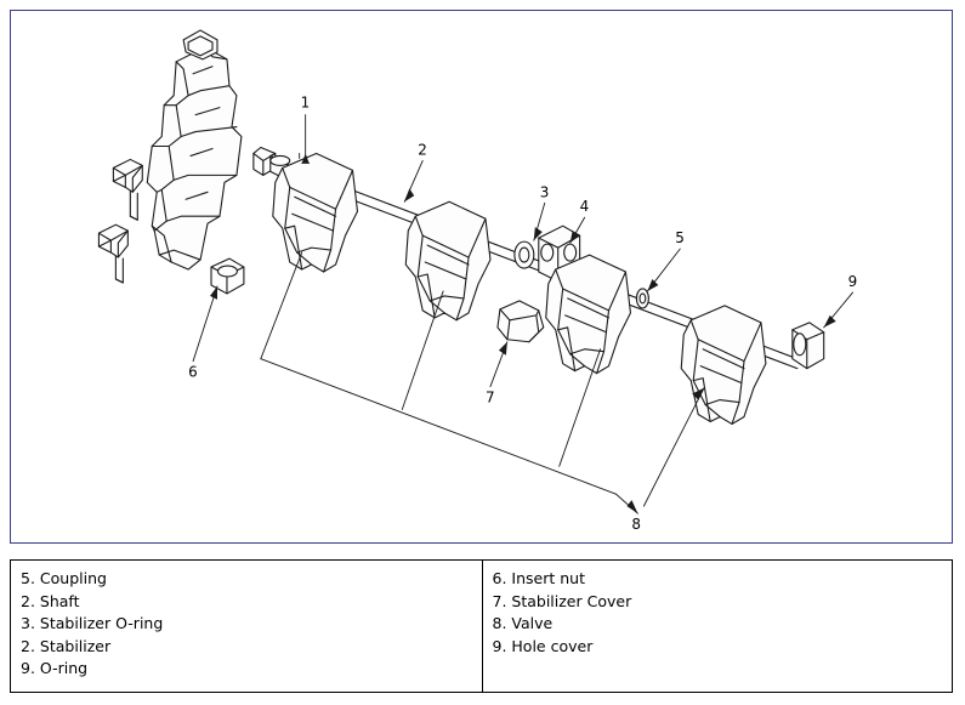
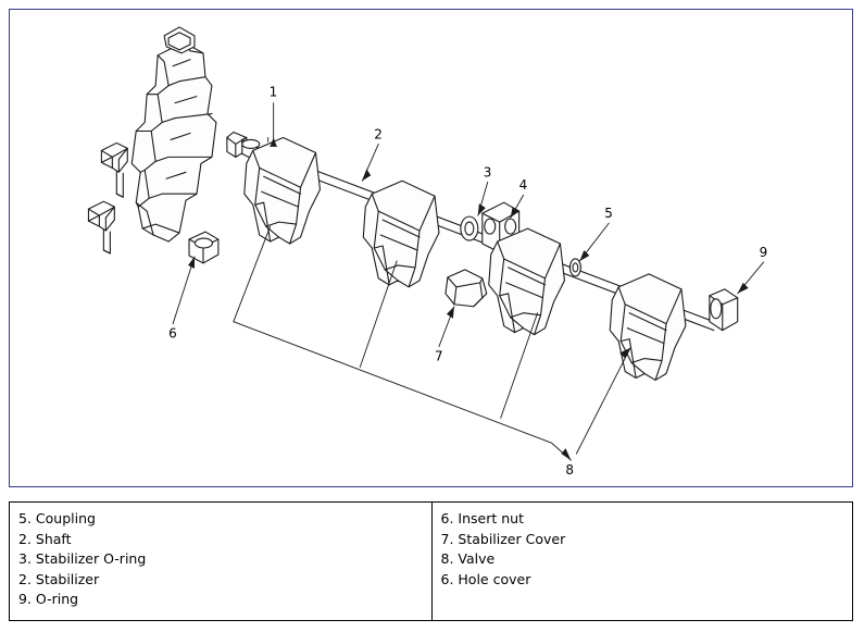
  1
  2
  3
  4
  5
  6
  7
  8
  9
  5. Coupling
  2. Shaft
  3. Stabilizer O-ring
  2. Stabilizer
  9. O-ring
  6. Insert nut
  7. Stabilizer Cover
  8. Valve
- 9. Hole cover
+ 6. Hole cover
